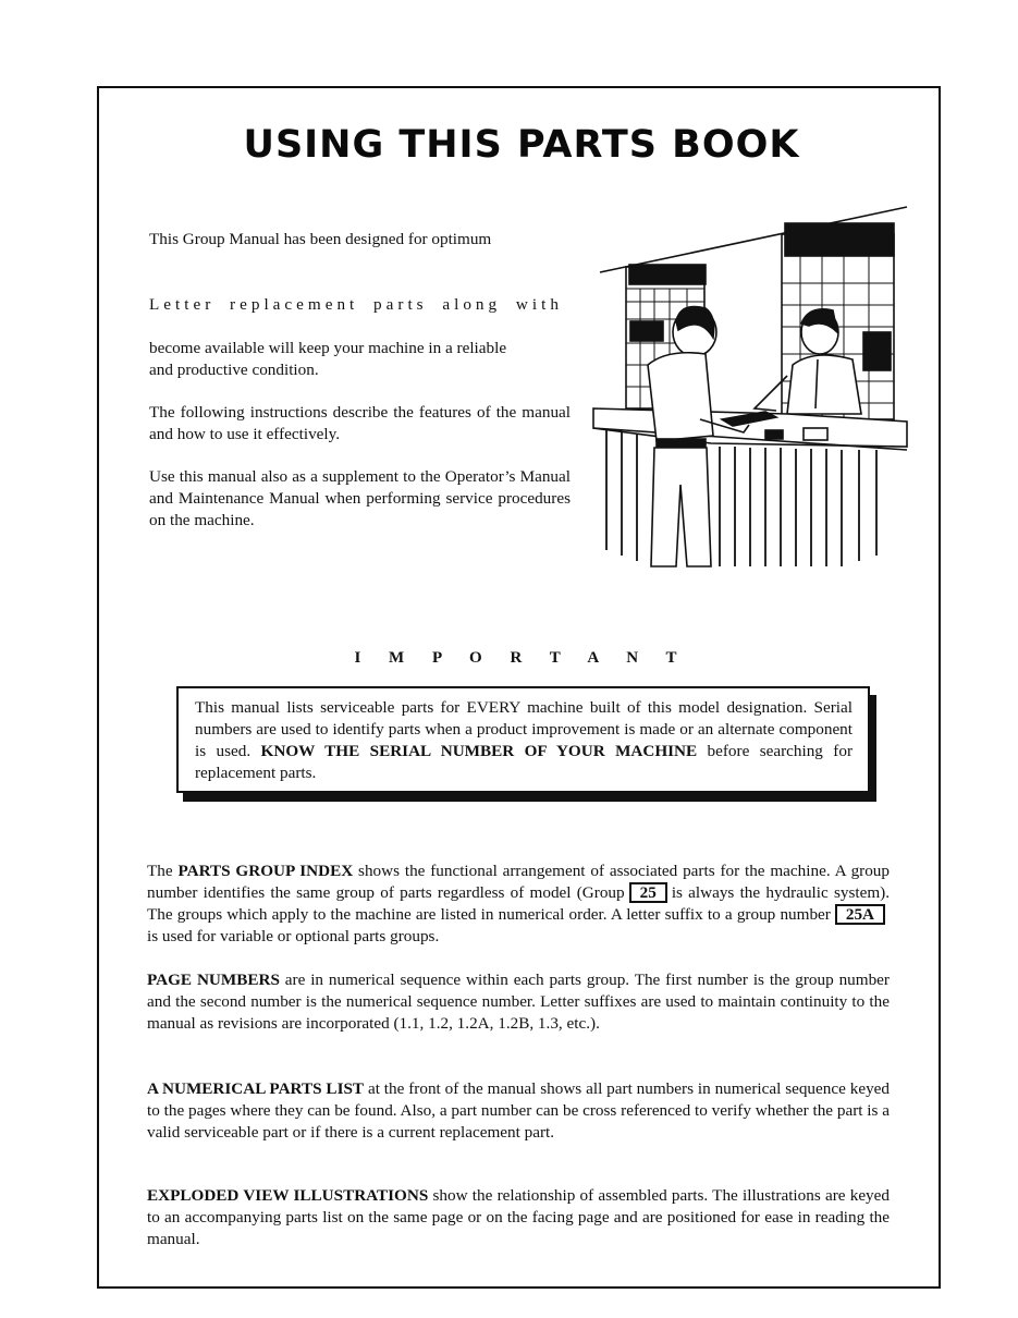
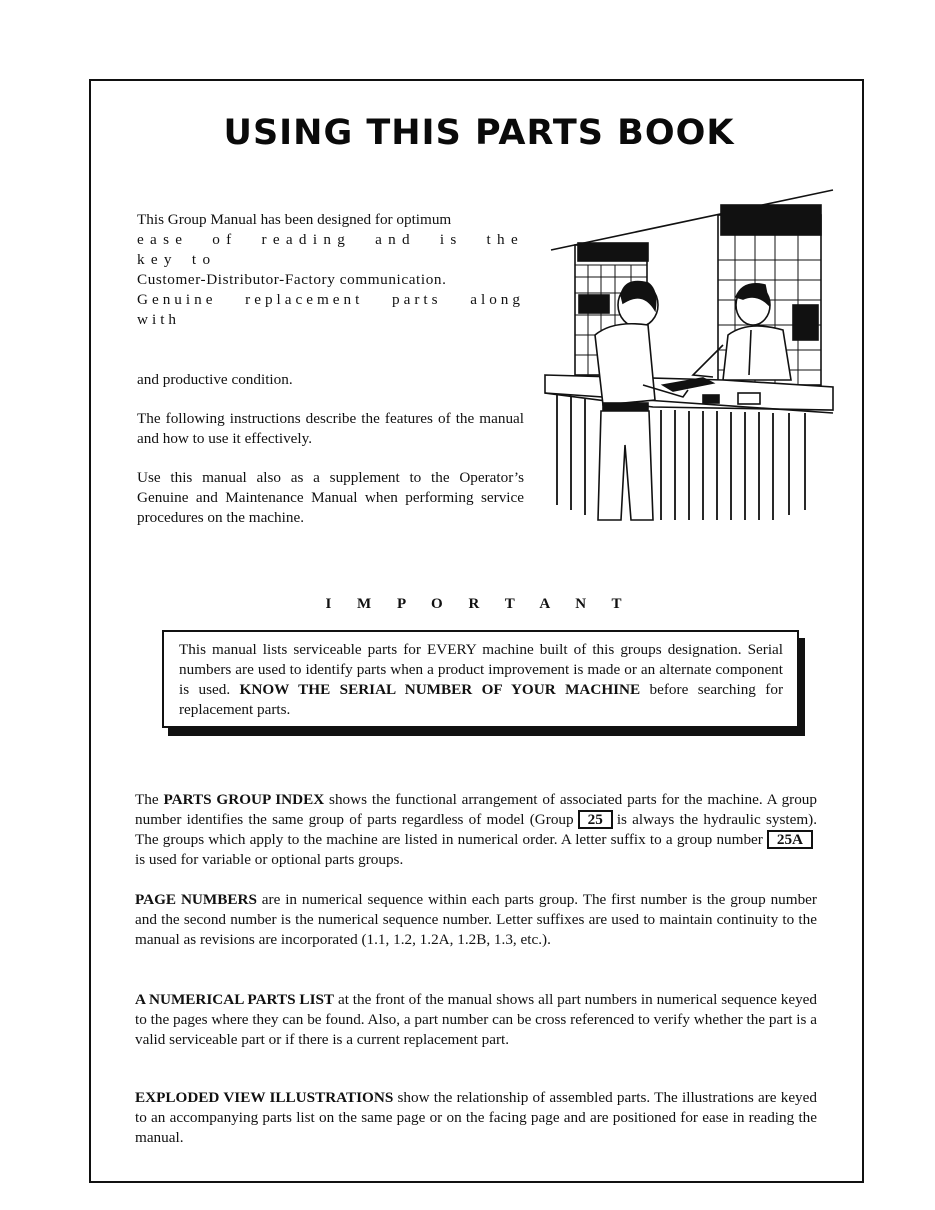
  USING THIS PARTS BOOK
  This Group Manual has been designed for optimum
+ ease of reading and is the key to
+ Customer-Distributor-Factory communication.
- Letter replacement parts along with
+ Genuine replacement parts along with
- become available will keep your machine in a reliable
  and productive condition.
  The following instructions describe the features of the manual and how to use it effectively.
- Use this manual also as a supplement to the Operator’s Manual and Maintenance Manual when performing service procedures on the machine.
+ Use this manual also as a supplement to the Operator’s Genuine and Maintenance Manual when performing service procedures on the machine.
  I M P O R T A N T
- This manual lists serviceable parts for EVERY machine built of this model designation. Serial numbers are used to identify parts when a product improvement is made or an alternate component is used. KNOW THE SERIAL NUMBER OF YOUR MACHINE before searching for replacement parts.
+ This manual lists serviceable parts for EVERY machine built of this groups designation. Serial numbers are used to identify parts when a product improvement is made or an alternate component is used. KNOW THE SERIAL NUMBER OF YOUR MACHINE before searching for replacement parts.
  The PARTS GROUP INDEX shows the functional arrangement of associated parts for the machine. A group number identifies the same group of parts regardless of model (Group 25 is always the hydraulic system). The groups which apply to the machine are listed in numerical order. A letter suffix to a group number 25Ais used for variable or optional parts groups.
  PAGE NUMBERS are in numerical sequence within each parts group. The first number is the group number and the second number is the numerical sequence number. Letter suffixes are used to maintain continuity to the manual as revisions are incorporated (1.1, 1.2, 1.2A, 1.2B, 1.3, etc.).
  A NUMERICAL PARTS LIST at the front of the manual shows all part numbers in numerical sequence keyed to the pages where they can be found. Also, a part number can be cross referenced to verify whether the part is a valid serviceable part or if there is a current replacement part.
  EXPLODED VIEW ILLUSTRATIONS show the relationship of assembled parts. The illustrations are keyed to an accompanying parts list on the same page or on the facing page and are positioned for ease in reading the manual.
